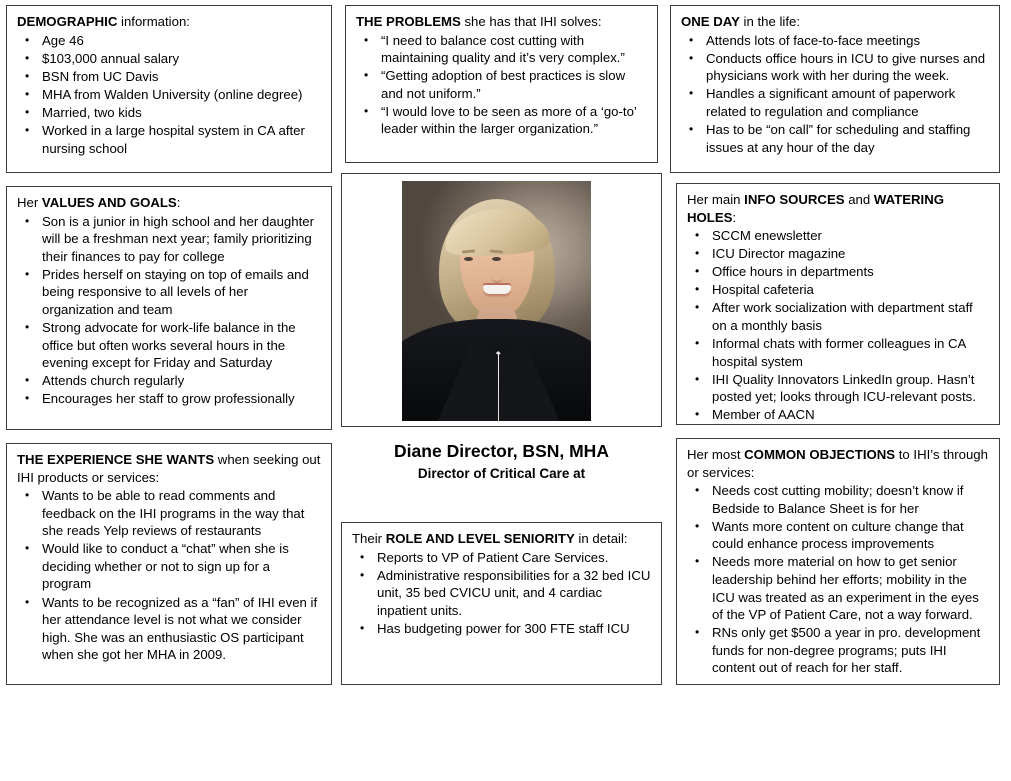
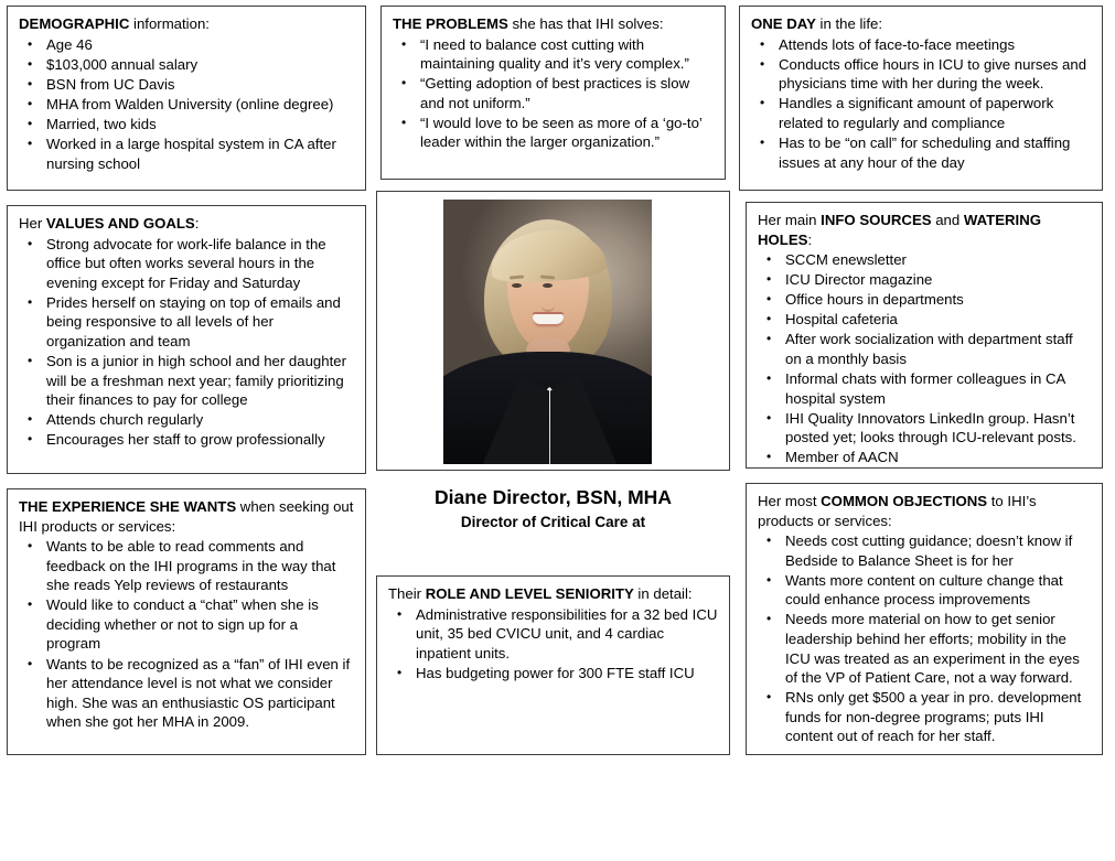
  DEMOGRAPHIC information:
  Age 46
  $103,000 annual salary
  BSN from UC Davis
  MHA from Walden University (online degree)
  Married, two kids
  Worked in a large hospital system in CA after nursing school
  Her VALUES AND GOALS:
- Son is a junior in high school and her daughter will be a freshman next year; family prioritizing their finances to pay for college
+ Strong advocate for work-life balance in the office but often works several hours in the evening except for Friday and Saturday
  Prides herself on staying on top of emails and being responsive to all levels of her organization and team
- Strong advocate for work-life balance in the office but often works several hours in the evening except for Friday and Saturday
+ Son is a junior in high school and her daughter will be a freshman next year; family prioritizing their finances to pay for college
  Attends church regularly
  Encourages her staff to grow professionally
  THE EXPERIENCE SHE WANTS when seeking out IHI products or services:
  Wants to be able to read comments and feedback on the IHI programs in the way that she reads Yelp reviews of restaurants
  Would like to conduct a “chat” when she is deciding whether or not to sign up for a program
  Wants to be recognized as a “fan” of IHI even if her attendance level is not what we consider high. She was an enthusiastic OS participant when she got her MHA in 2009.
  THE PROBLEMS she has that IHI solves:
  “I need to balance cost cutting with maintaining quality and it’s very complex.”
  “Getting adoption of best practices is slow and not uniform.”
  “I would love to be seen as more of a ‘go-to’ leader within the larger organization.”
  Diane Director, BSN, MHA
  Director of Critical Care at
  Their ROLE AND LEVEL SENIORITY in detail:
- Reports to VP of Patient Care Services.
  Administrative responsibilities for a 32 bed ICU unit, 35 bed CVICU unit, and 4 cardiac inpatient units.
  Has budgeting power for 300 FTE staff ICU
  ONE DAY in the life:
  Attends lots of face-to-face meetings
- Conducts office hours in ICU to give nurses and physicians work with her during the week.
+ Conducts office hours in ICU to give nurses and physicians time with her during the week.
- Handles a significant amount of paperwork related to regulation and compliance
+ Handles a significant amount of paperwork related to regularly and compliance
  Has to be “on call” for scheduling and staffing issues at any hour of the day
  Her main INFO SOURCES and WATERING HOLES:
  SCCM enewsletter
  ICU Director magazine
  Office hours in departments
  Hospital cafeteria
  After work socialization with department staff on a monthly basis
  Informal chats with former colleagues in CA hospital system
  IHI Quality Innovators LinkedIn group. Hasn’t posted yet; looks through ICU-relevant posts.
  Member of AACN
- Her most COMMON OBJECTIONS to IHI’s through or services:
+ Her most COMMON OBJECTIONS to IHI’s products or services:
- Needs cost cutting mobility; doesn’t know if Bedside to Balance Sheet is for her
+ Needs cost cutting guidance; doesn’t know if Bedside to Balance Sheet is for her
  Wants more content on culture change that could enhance process improvements
  Needs more material on how to get senior leadership behind her efforts; mobility in the ICU was treated as an experiment in the eyes of the VP of Patient Care, not a way forward.
  RNs only get $500 a year in pro. development funds for non-degree programs; puts IHI content out of reach for her staff.
